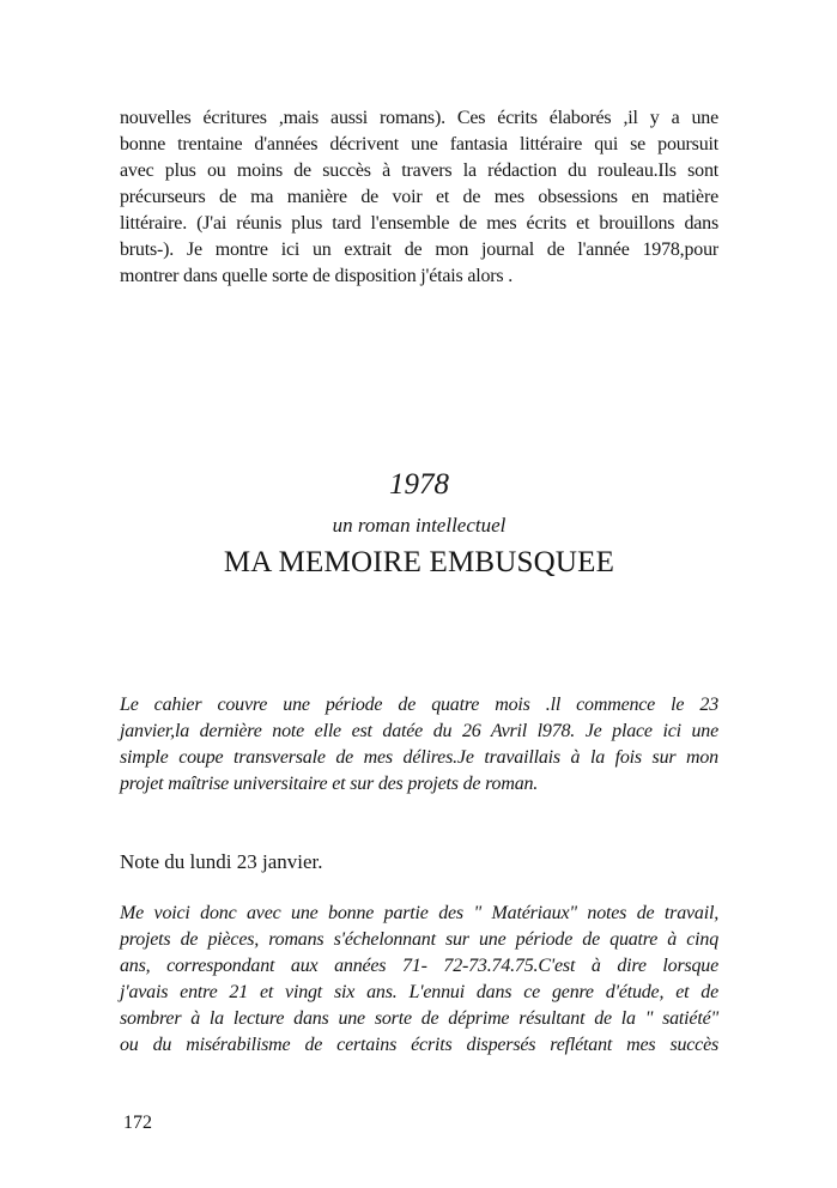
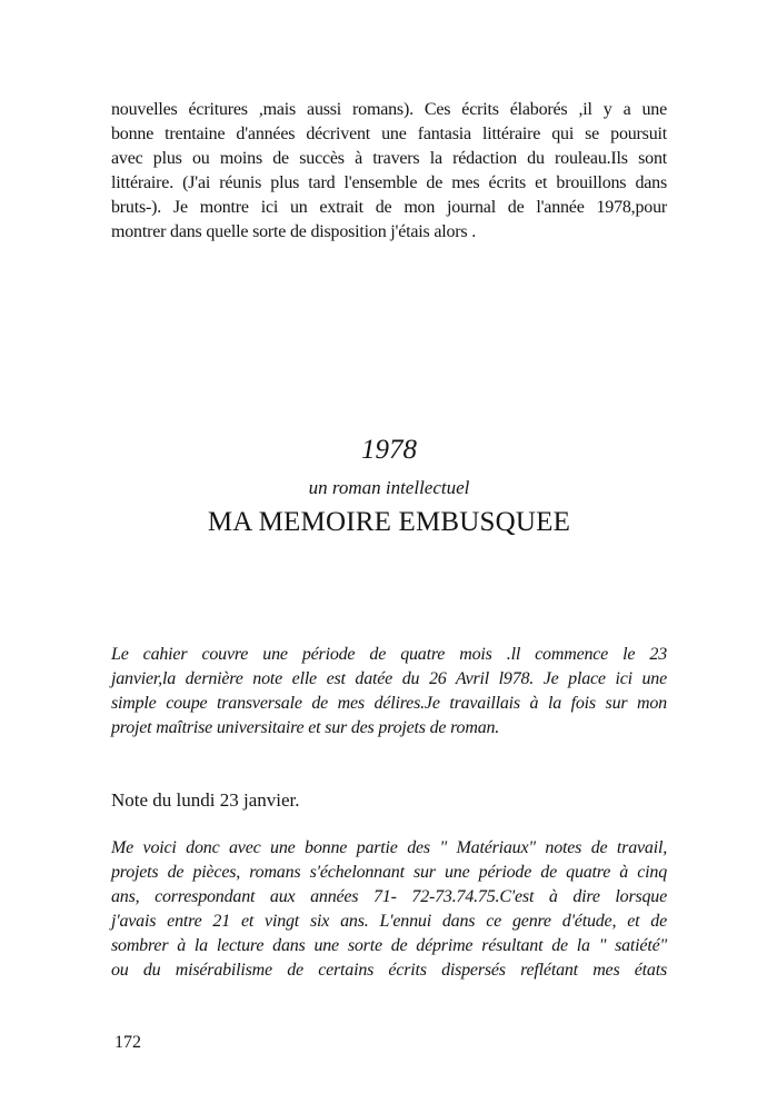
  nouvelles écritures ,mais aussi romans). Ces écrits élaborés ,il y a une
  bonne trentaine d'années décrivent une fantasia littéraire qui se poursuit
  avec plus ou moins de succès à travers la rédaction du rouleau.Ils sont
- précurseurs de ma manière de voir et de mes obsessions en matière
  littéraire. (J'ai réunis plus tard l'ensemble de mes écrits et brouillons dans
  bruts-). Je montre ici un extrait de mon journal de l'année 1978,pour
  montrer dans quelle sorte de disposition j'étais alors .
  1978
  un roman intellectuel
  MA MEMOIRE EMBUSQUEE
  Le cahier couvre une période de quatre mois .ll commence le 23
  janvier,la dernière note elle est datée du 26 Avril l978. Je place ici une
  simple coupe transversale de mes délires.Je travaillais à la fois sur mon
  projet maîtrise universitaire et sur des projets de roman.
  Note du lundi 23 janvier.
  Me voici donc avec une bonne partie des " Matériaux" notes de travail,
  projets de pièces, romans s'échelonnant sur une période de quatre à cinq
  ans, correspondant aux années 71- 72-73.74.75.C'est à dire lorsque
  j'avais entre 21 et vingt six ans. L'ennui dans ce genre d'étude, et de
  sombrer à la lecture dans une sorte de déprime résultant de la " satiété"
- ou du misérabilisme de certains écrits dispersés reflétant mes succès
+ ou du misérabilisme de certains écrits dispersés reflétant mes états
  172
